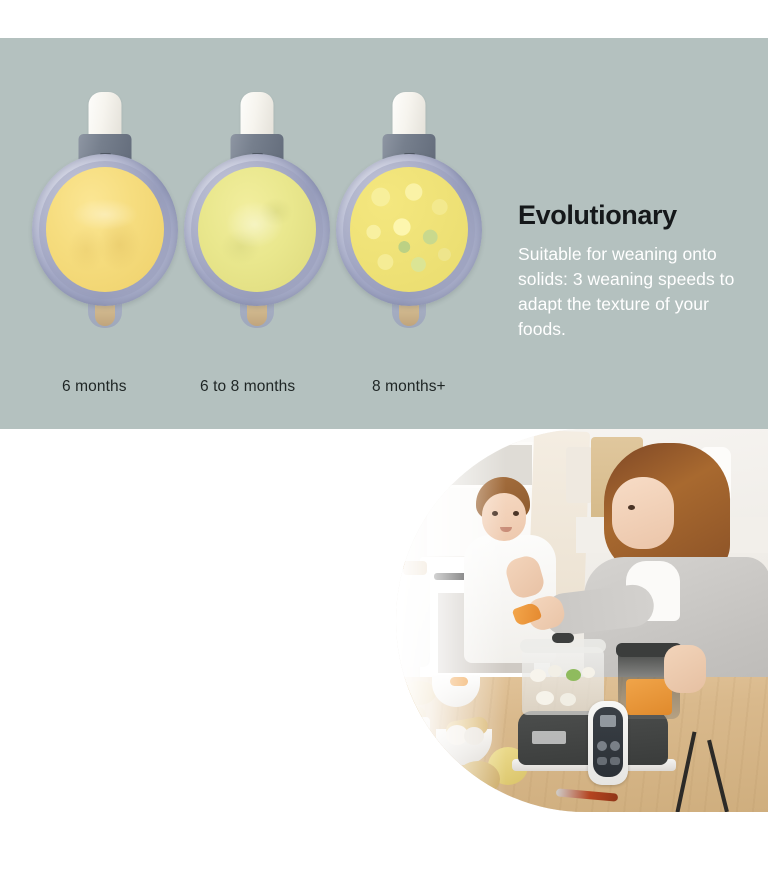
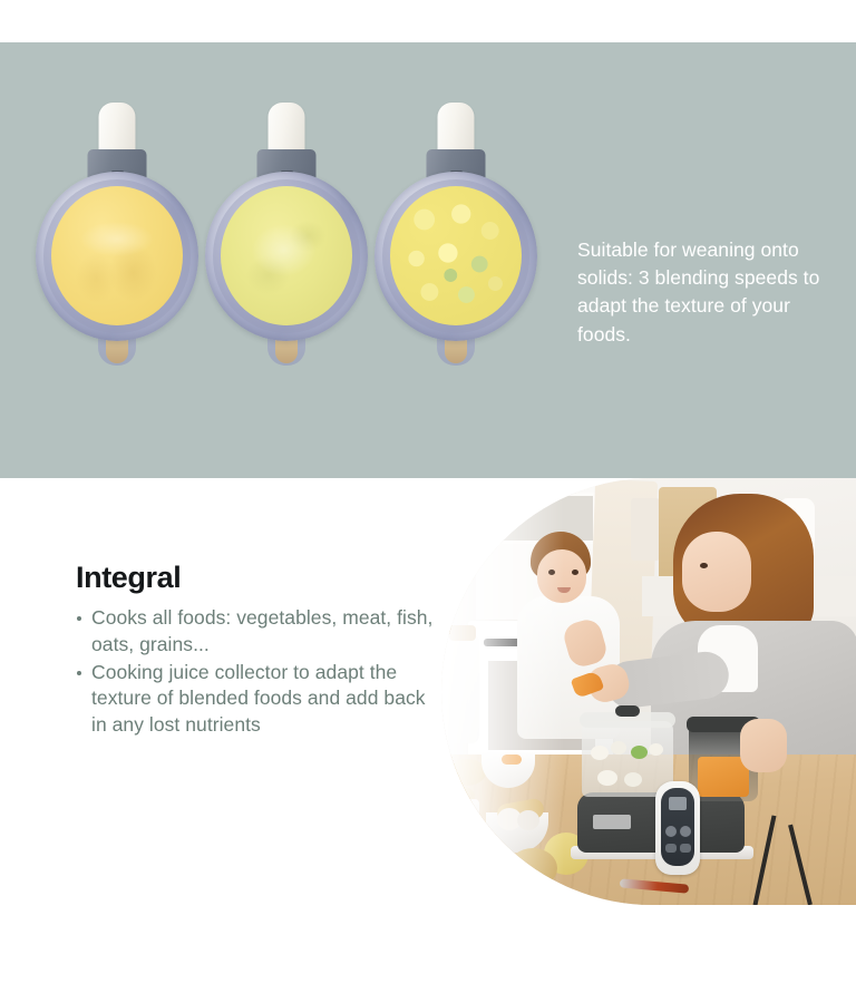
- 6 months
- 6 to 8 months
- 8 months+
- Evolutionary
- Suitable for weaning onto solids: 3 weaning speeds to adapt the texture of your foods.
+ Suitable for weaning onto solids: 3 blending speeds to adapt the texture of your foods.
+ Integral
+ Cooks all foods: vegetables, meat, fish, oats, grains...
+ Cooking juice collector to adapt the texture of blended foods and add back in any lost nutrients
